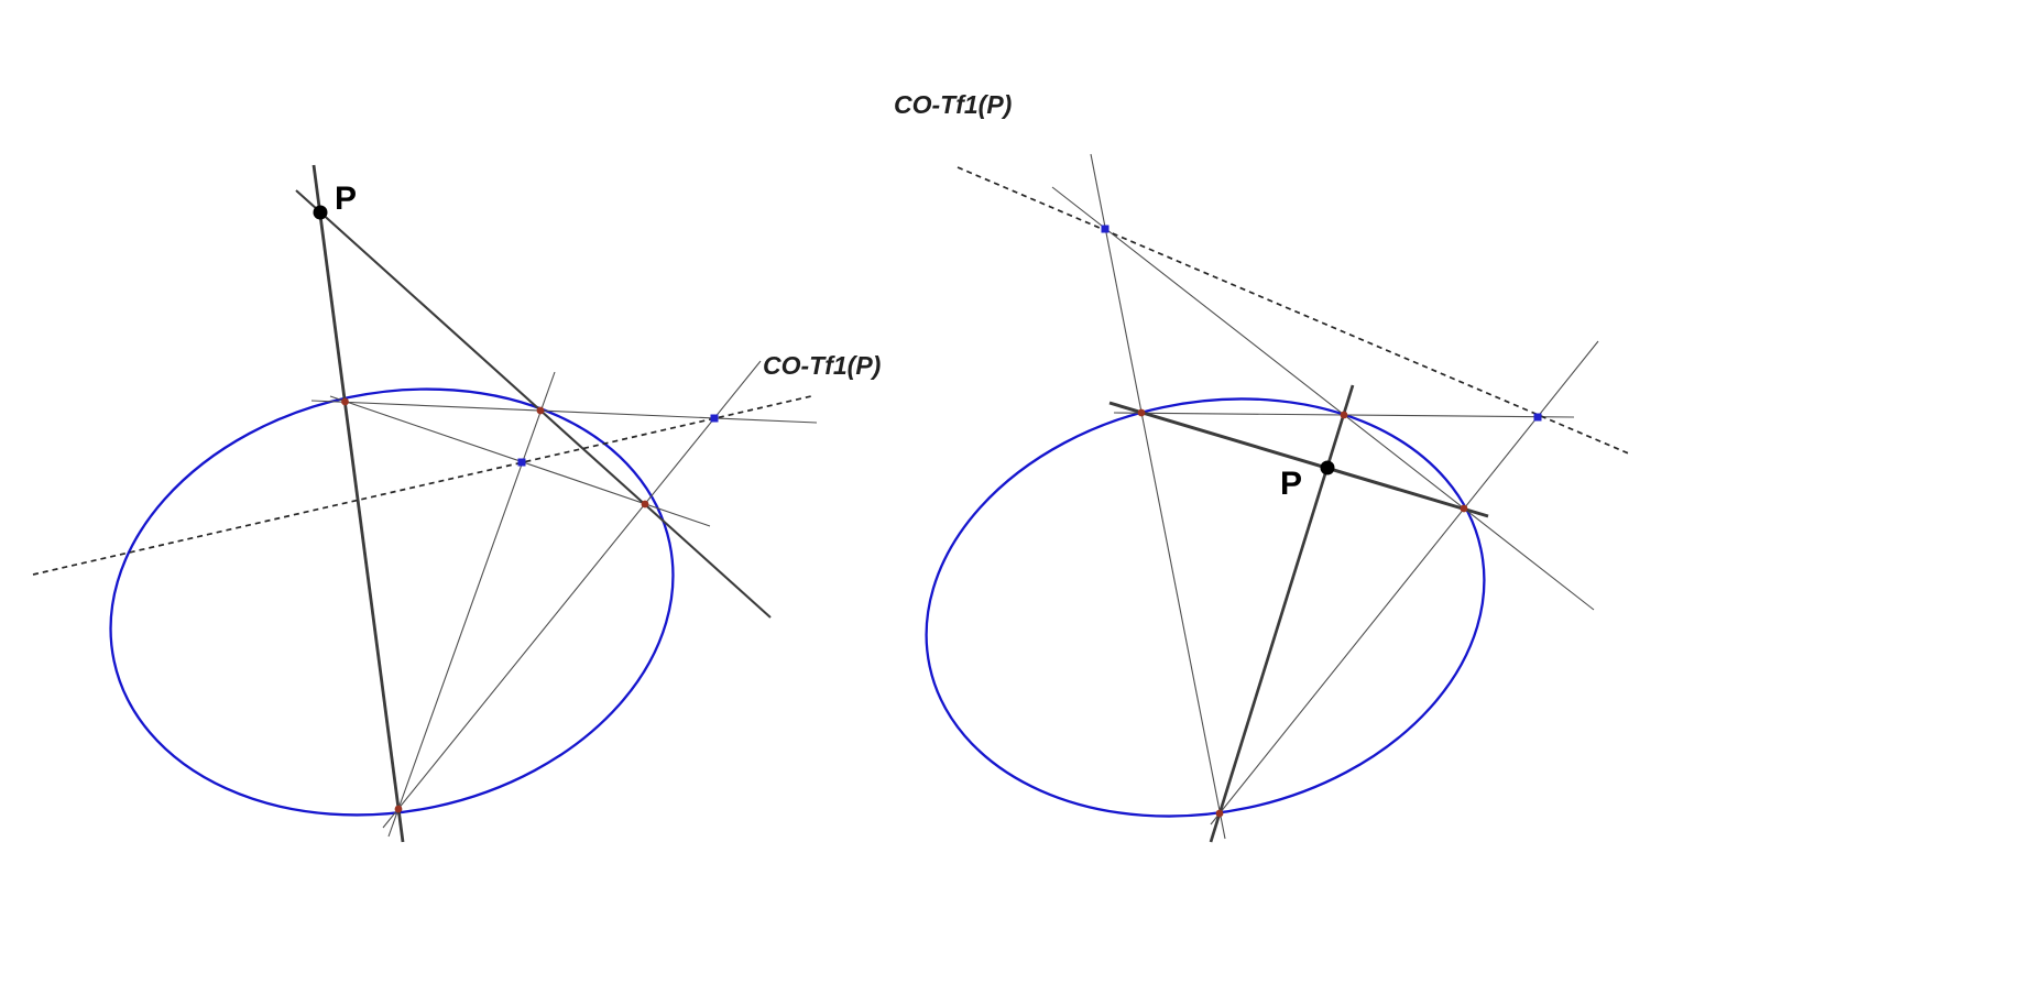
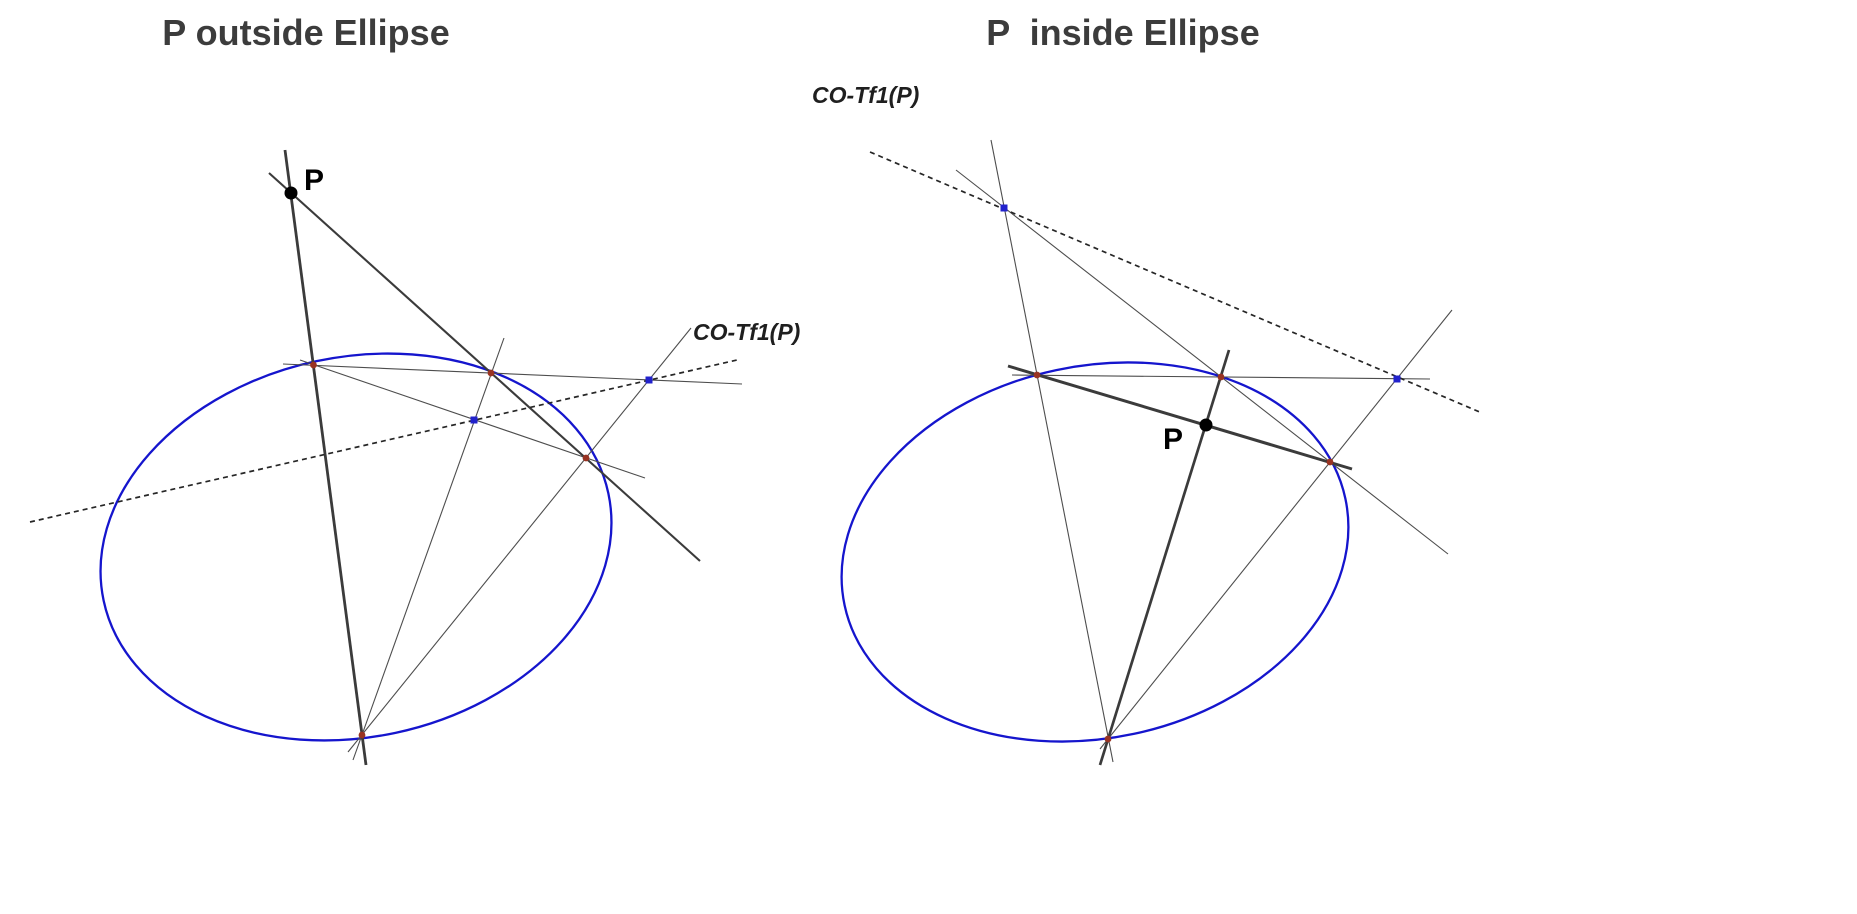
+ P outside Ellipse
+ P inside Ellipse
  CO-Tf1(P)
  P
  CO-Tf1(P)
  P
